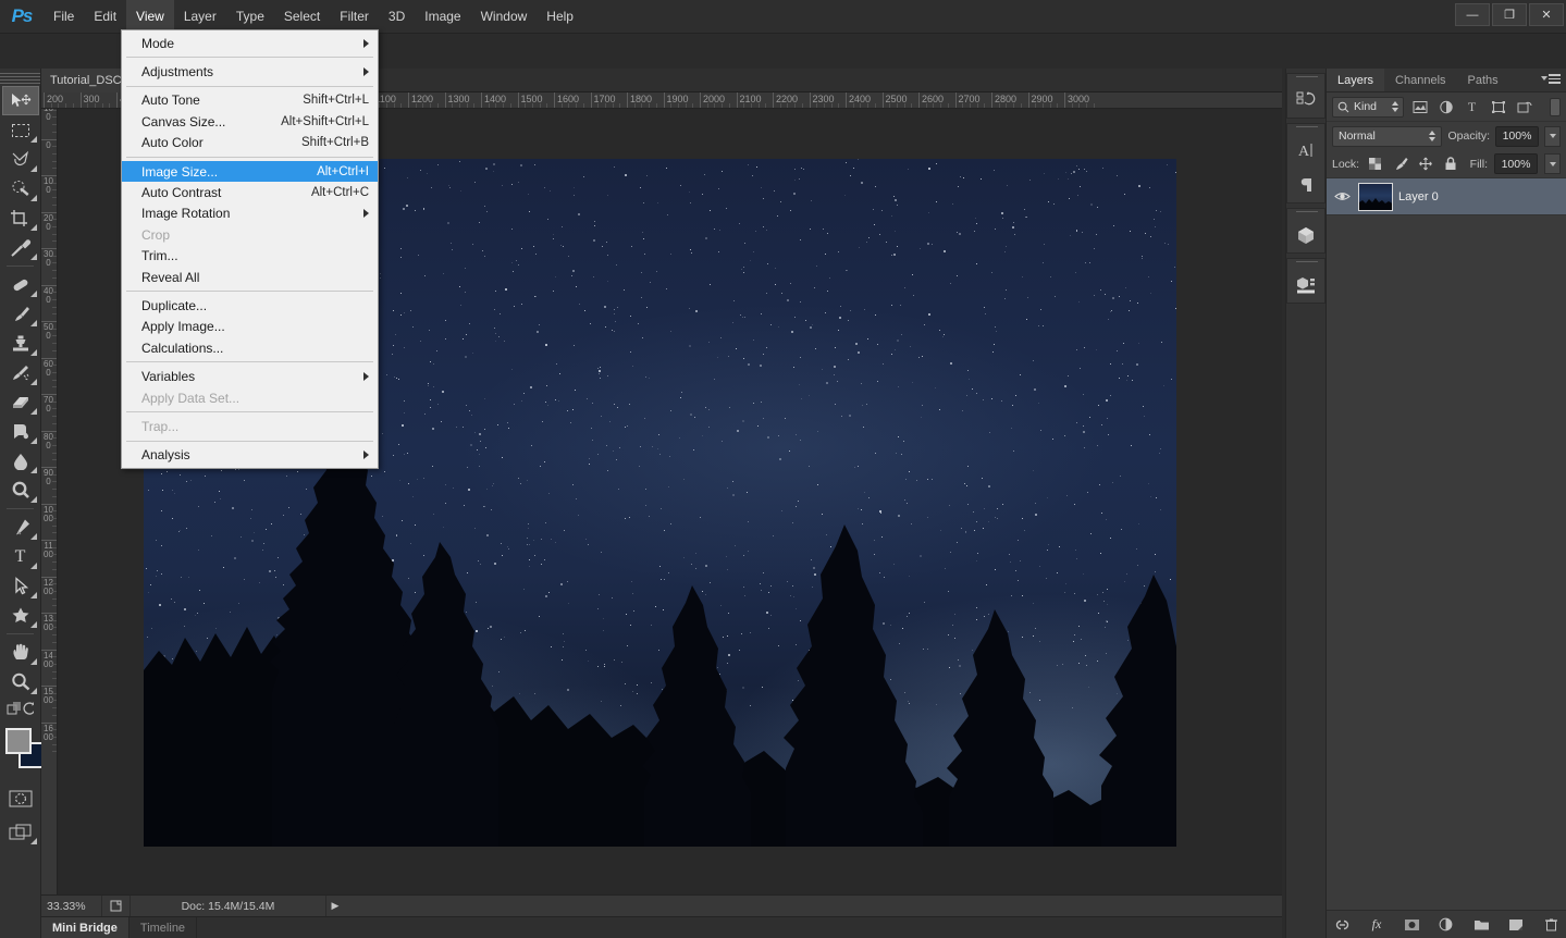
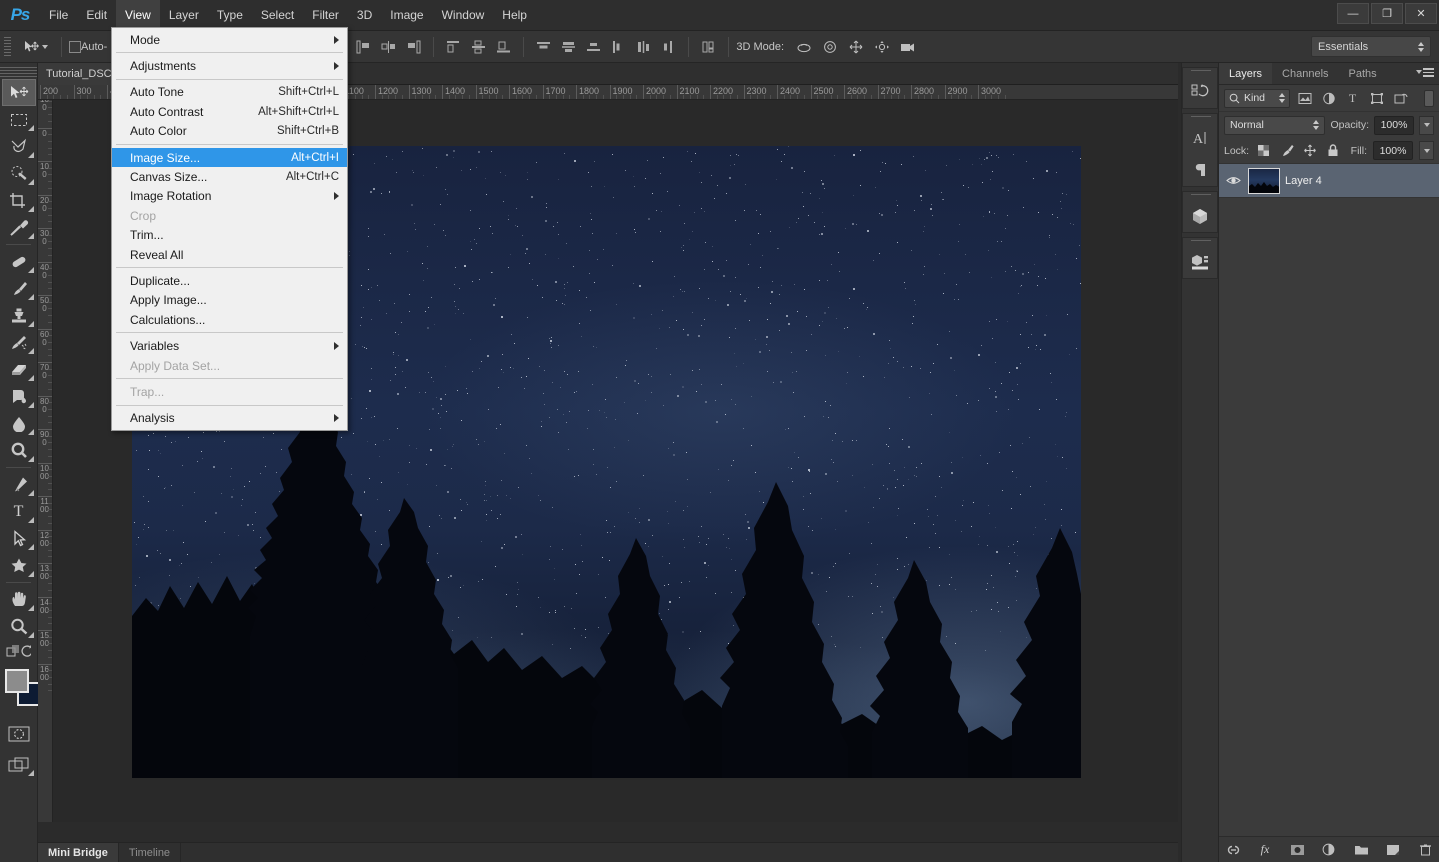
  Ps
  File
  Edit
  View
  Layer
  Type
  Select
  Filter
  3D
  Image
  Window
  Help
  —
  ❐
  ✕
+ Auto-
+ 3D Mode:
+ Essentials
  T
  Tutorial_DSC
  200
  300
  100
  1200
  1300
  1400
  1500
  1600
  1700
  1800
  1900
  2000
  2100
  2200
  2300
  2400
  2500
  2600
  2700
  2800
  2900
  3000
  100
  0
  100
  200
  300
  400
  500
  600
  700
  800
  900
  1000
  1100
  1200
  1300
  1400
  1500
  1600
- 33.33%
- Doc: 15.4M/15.4M
- ▶
  Mini Bridge
  Timeline
  A
  Layers
  Channels
  Paths
  Kind
  T
  Normal
  Opacity:
  100%
  Lock:
  Fill:
  100%
- Layer 0
+ Layer 4
  fx
  Mode
  Adjustments
  Auto Tone
  Shift+Ctrl+L
- Canvas Size...
+ Auto Contrast
  Alt+Shift+Ctrl+L
  Auto Color
  Shift+Ctrl+B
  Image Size...
  Alt+Ctrl+I
- Auto Contrast
+ Canvas Size...
  Alt+Ctrl+C
  Image Rotation
  Crop
  Trim...
  Reveal All
  Duplicate...
  Apply Image...
  Calculations...
  Variables
  Apply Data Set...
  Trap...
  Analysis
